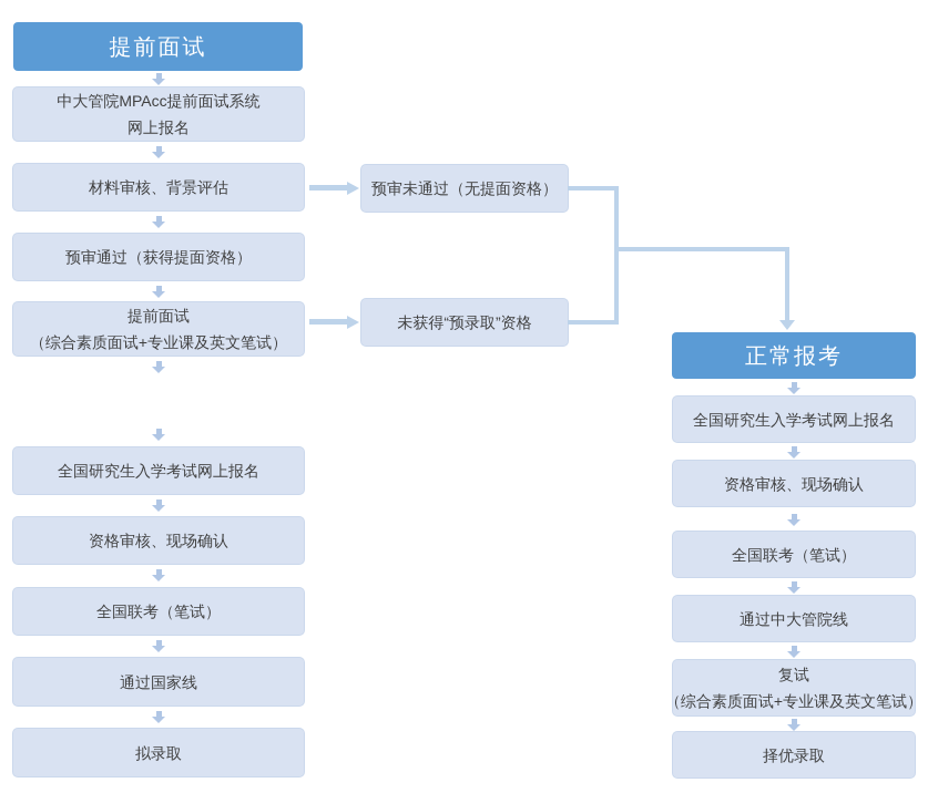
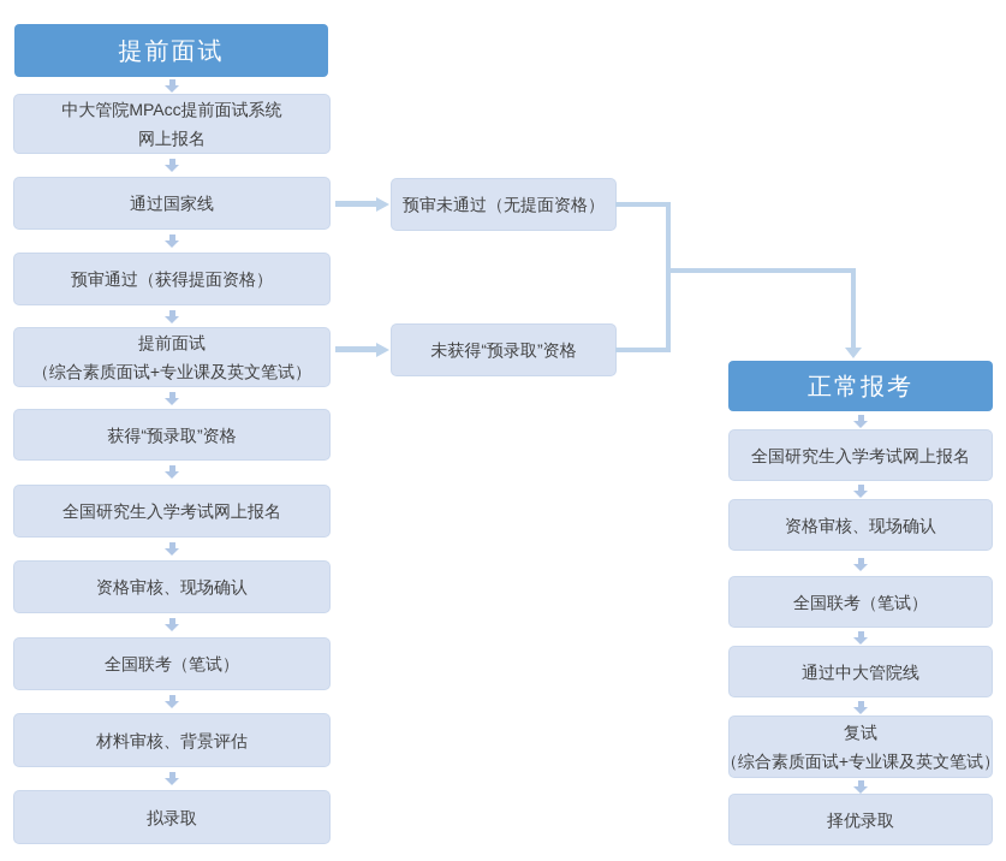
  提前面试
  中大管院MPAcc提前面试系统
  网上报名
- 材料审核、背景评估
+ 通过国家线
  预审通过（获得提面资格）
  提前面试
  （综合素质面试+专业课及英文笔试）
+ 获得“预录取”资格
  全国研究生入学考试网上报名
  资格审核、现场确认
  全国联考（笔试）
- 通过国家线
+ 材料审核、背景评估
  拟录取
  预审未通过（无提面资格）
  未获得“预录取”资格
  正常报考
  全国研究生入学考试网上报名
  资格审核、现场确认
  全国联考（笔试）
  通过中大管院线
  复试
  （综合素质面试+专业课及英文笔试）
  择优录取
